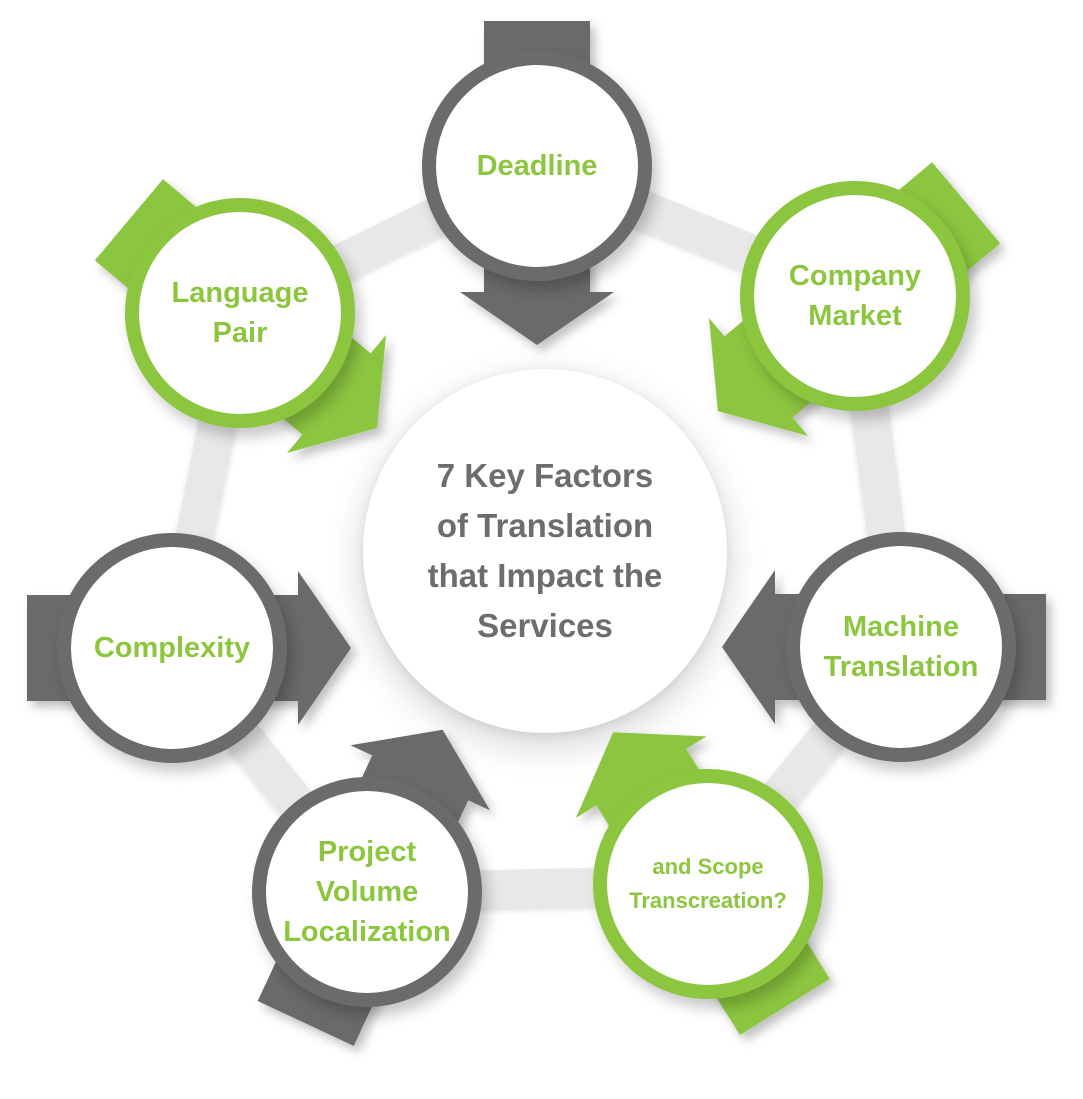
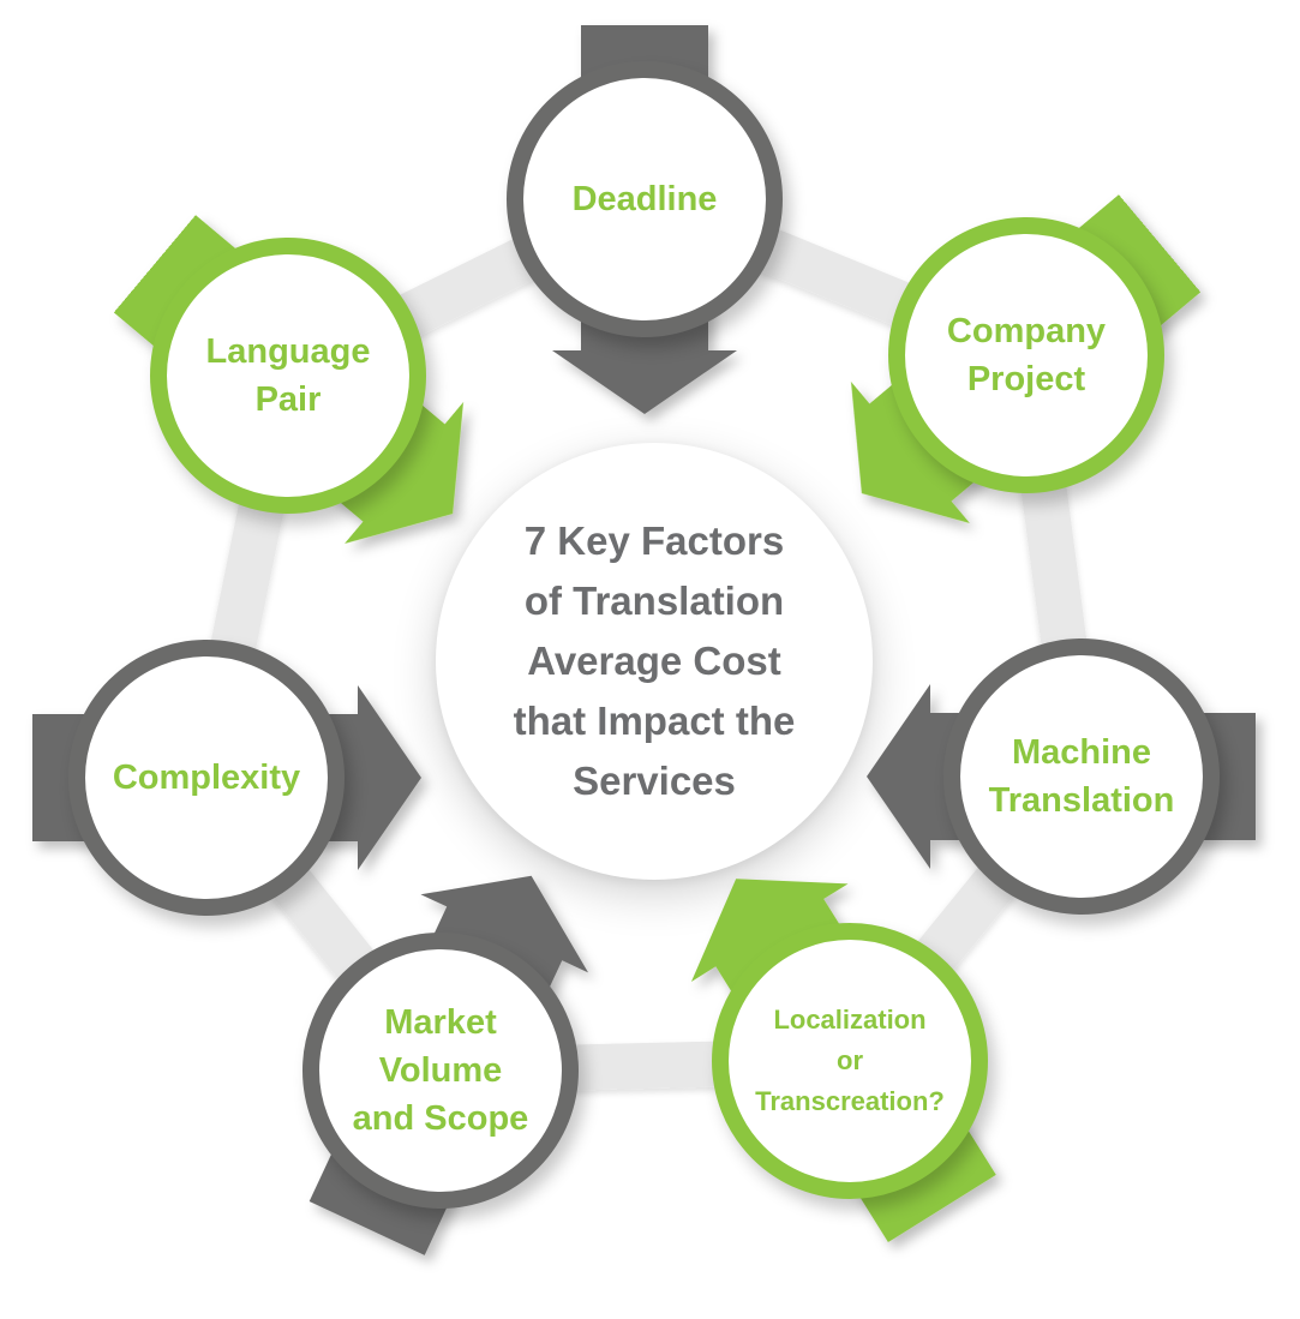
  7 Key Factors
  of Translation
+ Average Cost
  that Impact the
  Services
  Deadline
  Company
- Market
+ Project
  Machine
  Translation
- and Scope
+ Localization
+ or
  Transcreation?
- Project
+ Market
  Volume
- Localization
+ and Scope
  Complexity
  Language
  Pair
